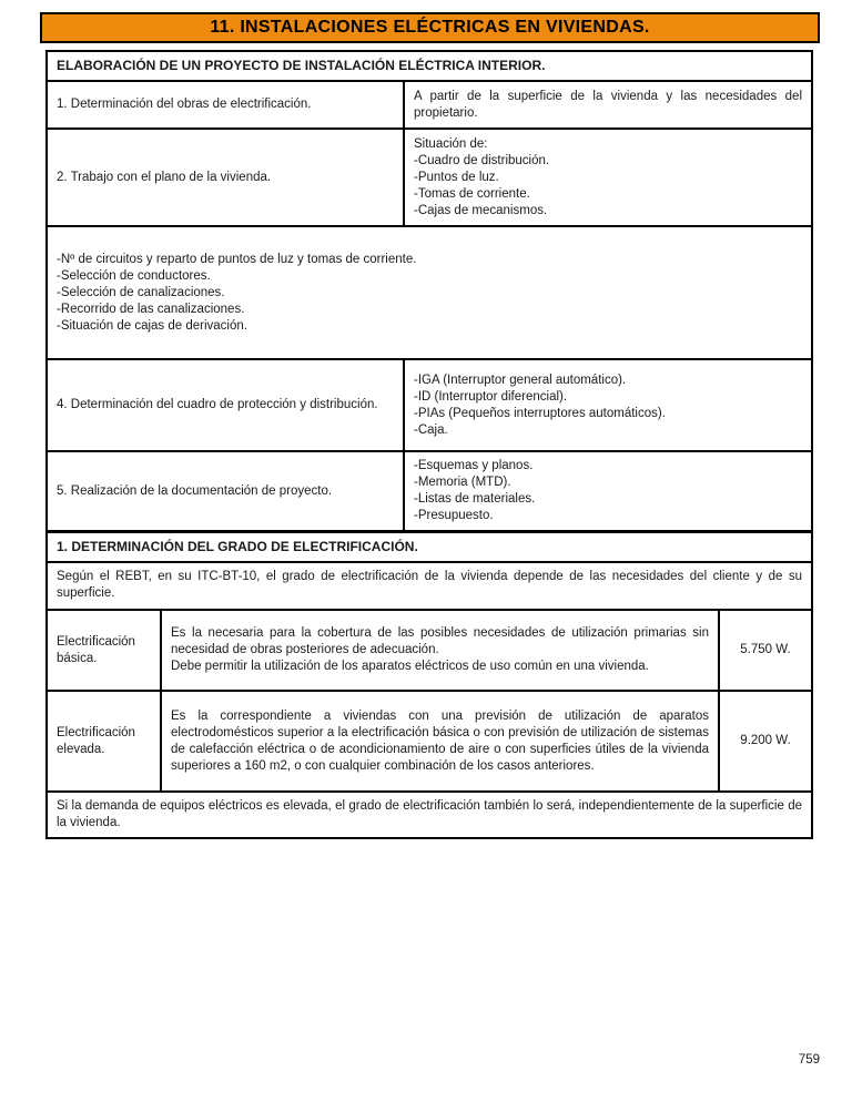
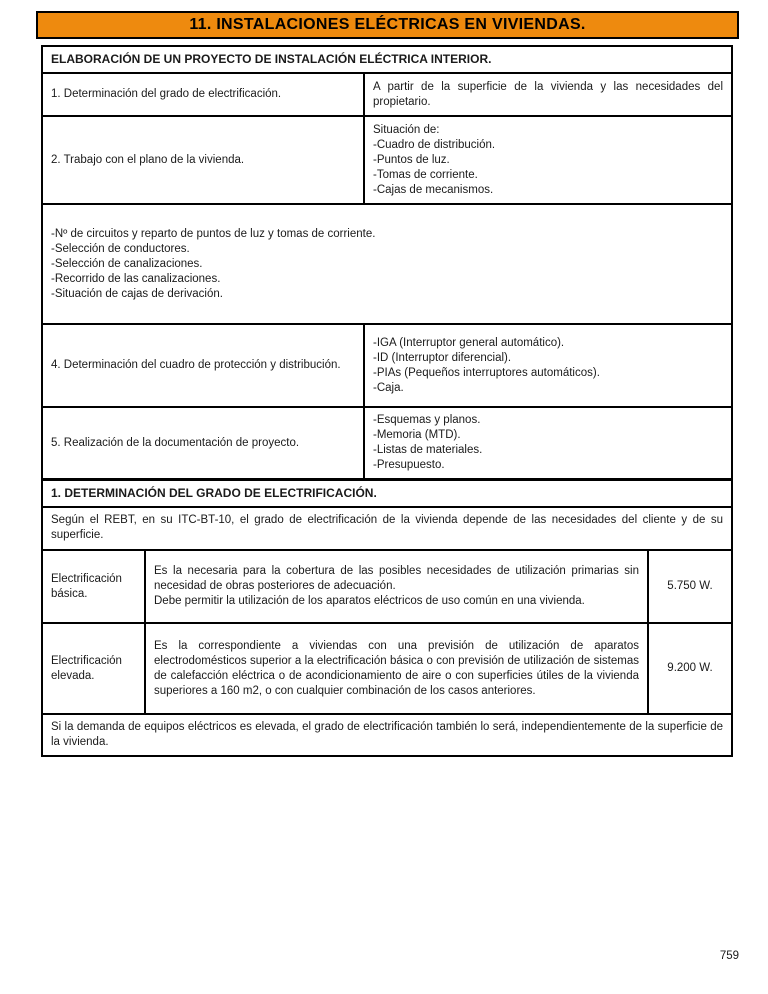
  11. INSTALACIONES ELÉCTRICAS EN VIVIENDAS.
  ELABORACIÓN DE UN PROYECTO DE INSTALACIÓN ELÉCTRICA INTERIOR.
- 1. Determinación del obras de electrificación.
+ 1. Determinación del grado de electrificación.
  A partir de la superficie de la vivienda y las necesidades del propietario.
  2. Trabajo con el plano de la vivienda.
  Situación de:
  -Cuadro de distribución.
  -Puntos de luz.
  -Tomas de corriente.
  -Cajas de mecanismos.
  -Nº de circuitos y reparto de puntos de luz y tomas de corriente.
  -Selección de conductores.
  -Selección de canalizaciones.
  -Recorrido de las canalizaciones.
  -Situación de cajas de derivación.
  4. Determinación del cuadro de protección y distribución.
  -IGA (Interruptor general automático).
  -ID (Interruptor diferencial).
  -PIAs (Pequeños interruptores automáticos).
  -Caja.
  5. Realización de la documentación de proyecto.
  -Esquemas y planos.
  -Memoria (MTD).
  -Listas de materiales.
  -Presupuesto.
  1. DETERMINACIÓN DEL GRADO DE ELECTRIFICACIÓN.
  Según el REBT, en su ITC-BT-10, el grado de electrificación de la vivienda depende de las necesidades del cliente y de su superficie.
  Electrificación básica.
  Es la necesaria para la cobertura de las posibles necesidades de utilización primarias sin necesidad de obras posteriores de adecuación.
  Debe permitir la utilización de los aparatos eléctricos de uso común en una vivienda.
  5.750 W.
  Electrificación elevada.
  Es la correspondiente a viviendas con una previsión de utilización de aparatos electrodomésticos superior a la electrificación básica o con previsión de utilización de sistemas de calefacción eléctrica o de acondicionamiento de aire o con superficies útiles de la vivienda superiores a 160 m2, o con cualquier combinación de los casos anteriores.
  9.200 W.
  Si la demanda de equipos eléctricos es elevada, el grado de electrificación también lo será, independientemente de la superficie de la vivienda.
  759
